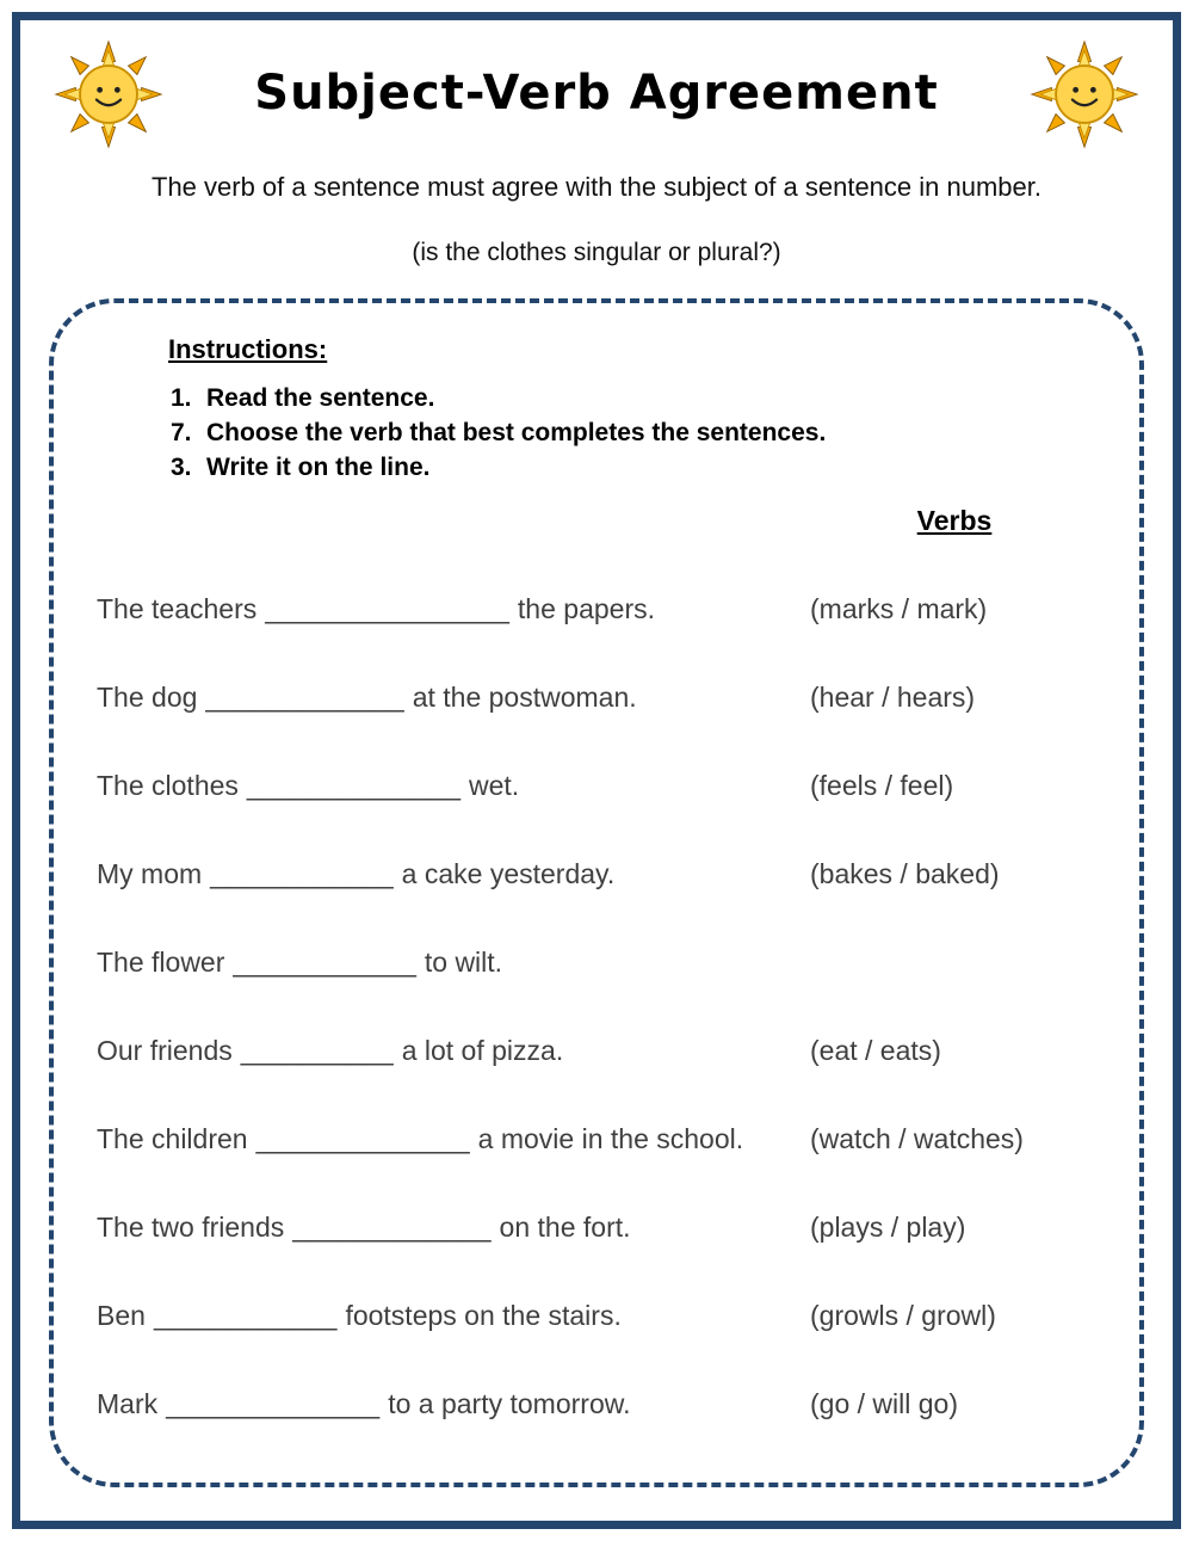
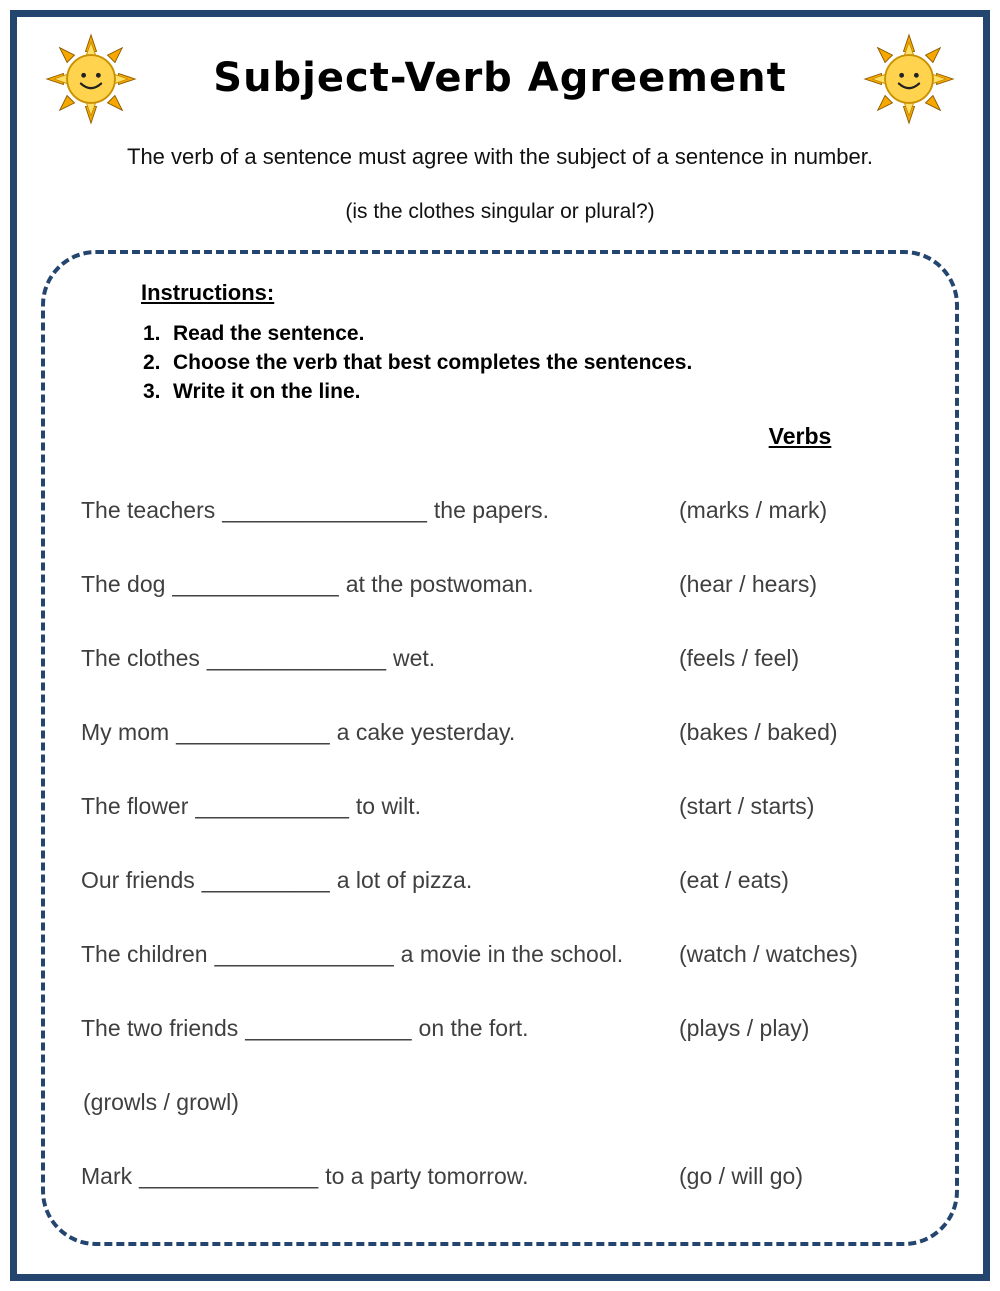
  Subject-Verb Agreement
  The verb of a sentence must agree with the subject of a sentence in number.
  (is the clothes singular or plural?)
  Instructions:
  1.
  Read the sentence.
- 7.
+ 2.
  Choose the verb that best completes the sentences.
  3.
  Write it on the line.
  Verbs
  The teachers ________________ the papers.
  (marks / mark)
  The dog _____________ at the postwoman.
  (hear / hears)
  The clothes ______________ wet.
  (feels / feel)
  My mom ____________ a cake yesterday.
  (bakes / baked)
  The flower ____________ to wilt.
+ (start / starts)
  Our friends __________ a lot of pizza.
  (eat / eats)
  The children ______________ a movie in the school.
  (watch / watches)
  The two friends _____________ on the fort.
  (plays / play)
- Ben ____________ footsteps on the stairs.
  (growls / growl)
  Mark ______________ to a party tomorrow.
  (go / will go)
